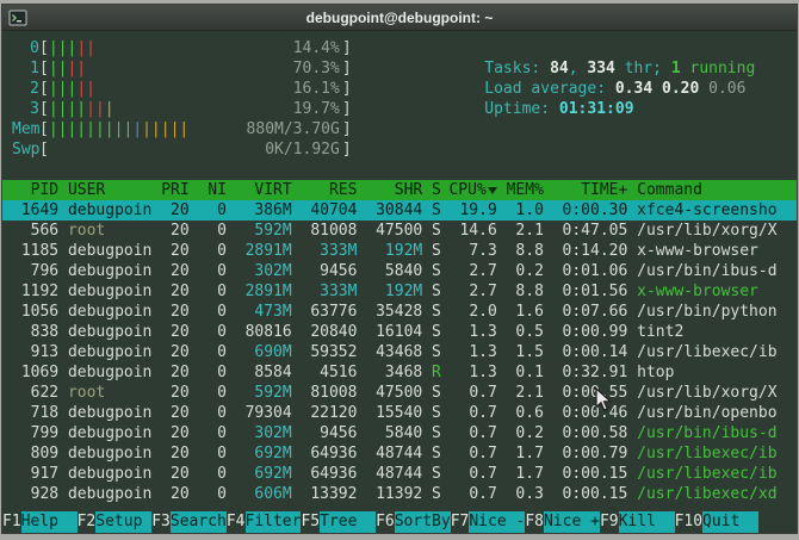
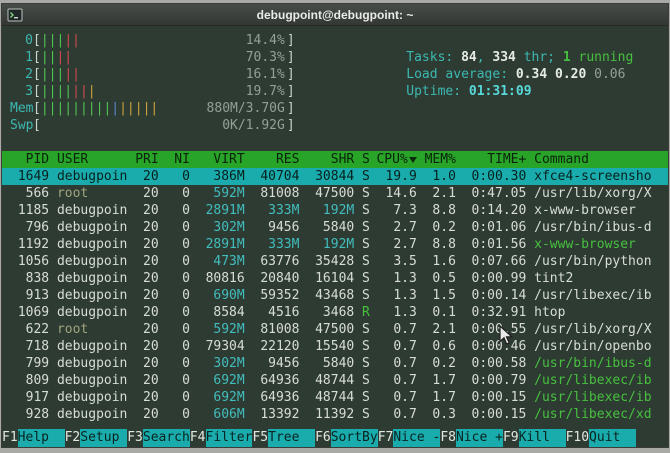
  debugpoint@debugpoint: ~
  0
  [
  |||||
  14.4%
  ]
  1
  [
  ||||
  70.3%
  ]
  2
  [
  |||||
  16.1%
  ]
  3
  [
  |||||||
  19.7%
  ]
  Mem
  [
  |||||||||||||||
  880M/3.70G
  ]
  Swp
  [
  0K/1.92G
  ]
  Tasks: 84, 334 thr; 1 running
  Load average: 0.34 0.20 0.06
  Uptime: 01:31:09
  PID
  USER
  PRI
  NI
  VIRT
  RES
  SHR
  S
  CPU%
  MEM%
  TIME+
  Command
  1649
  debugpoin
  20
  0
  386M
  40704
  30844
  S
  19.9
  1.0
  0:00.30
  xfce4-screensho
  566
  root
  20
  0
  592M
  81008
  47500
  S
  14.6
  2.1
  0:47.05
  /usr/lib/xorg/X
  1185
  debugpoin
  20
  0
  2891M
  333M
  192M
  S
  7.3
  8.8
  0:14.20
  x-www-browser
  796
  debugpoin
  20
  0
  302M
  9456
  5840
  S
  2.7
  0.2
  0:01.06
  /usr/bin/ibus-d
  1192
  debugpoin
  20
  0
  2891M
  333M
  192M
  S
  2.7
  8.8
  0:01.56
  x-www-browser
  1056
  debugpoin
  20
  0
  473M
  63776
  35428
  S
- 2.0
+ 3.5
  1.6
  0:07.66
  /usr/bin/python
  838
  debugpoin
  20
  0
  80816
  20840
  16104
  S
  1.3
  0.5
  0:00.99
  tint2
  913
  debugpoin
  20
  0
  690M
  59352
  43468
  S
  1.3
  1.5
  0:00.14
  /usr/libexec/ib
  1069
  debugpoin
  20
  0
  8584
  4516
  3468
  R
  1.3
  0.1
  0:32.91
  htop
  622
  root
  20
  0
  592M
  81008
  47500
  S
  0.7
  2.1
  0:00.55
  /usr/lib/xorg/X
  718
  debugpoin
  20
  0
  79304
  22120
  15540
  S
  0.7
  0.6
  0:00.46
  /usr/bin/openbo
  799
  debugpoin
  20
  0
  302M
  9456
  5840
  S
  0.7
  0.2
  0:00.58
  /usr/bin/ibus-d
  809
  debugpoin
  20
  0
  692M
  64936
  48744
  S
  0.7
  1.7
  0:00.79
  /usr/libexec/ib
  917
  debugpoin
  20
  0
  692M
  64936
  48744
  S
  0.7
  1.7
  0:00.15
  /usr/libexec/ib
  928
  debugpoin
  20
  0
  606M
  13392
  11392
  S
  0.7
  0.3
  0:00.15
  /usr/libexec/xd
  F1
  Help
  F2
  Setup
  F3
  Search
  F4
  Filter
  F5
  Tree
  F6
  SortBy
  F7
  Nice -
  F8
  Nice +
  F9
  Kill
  F10
  Quit
